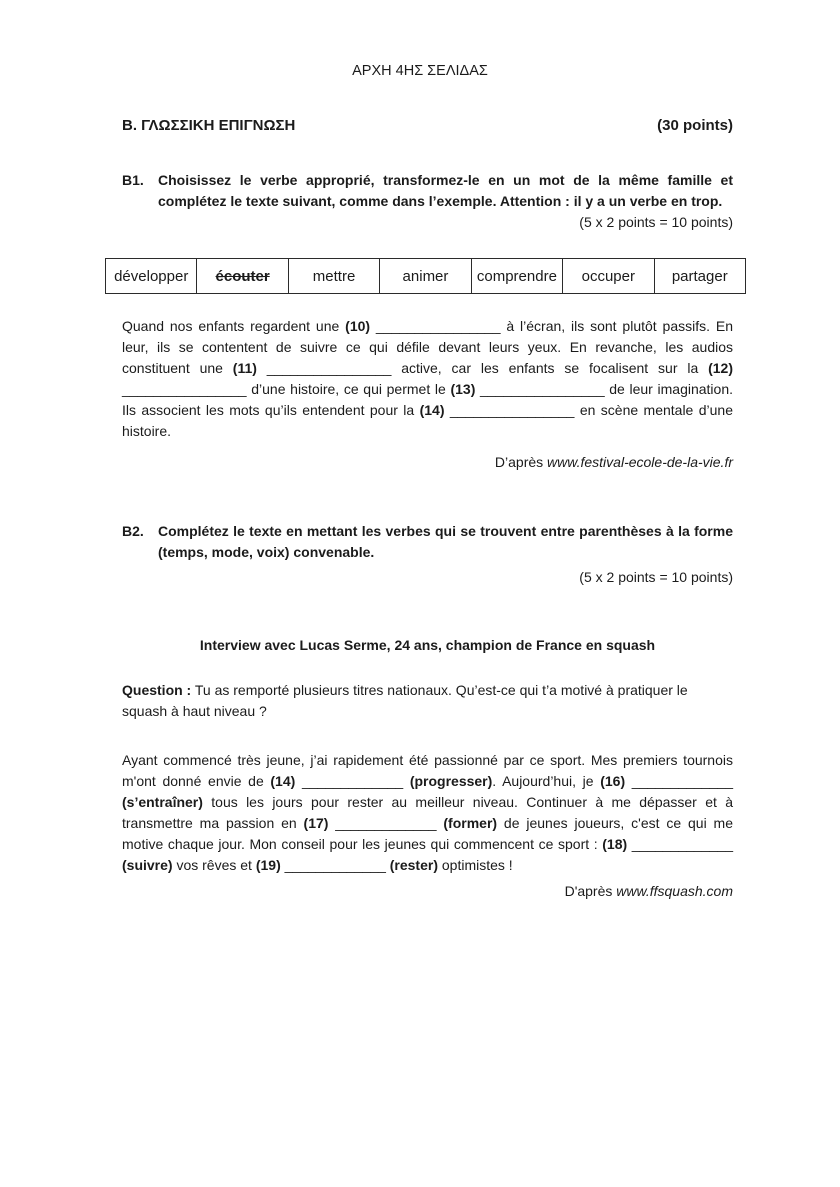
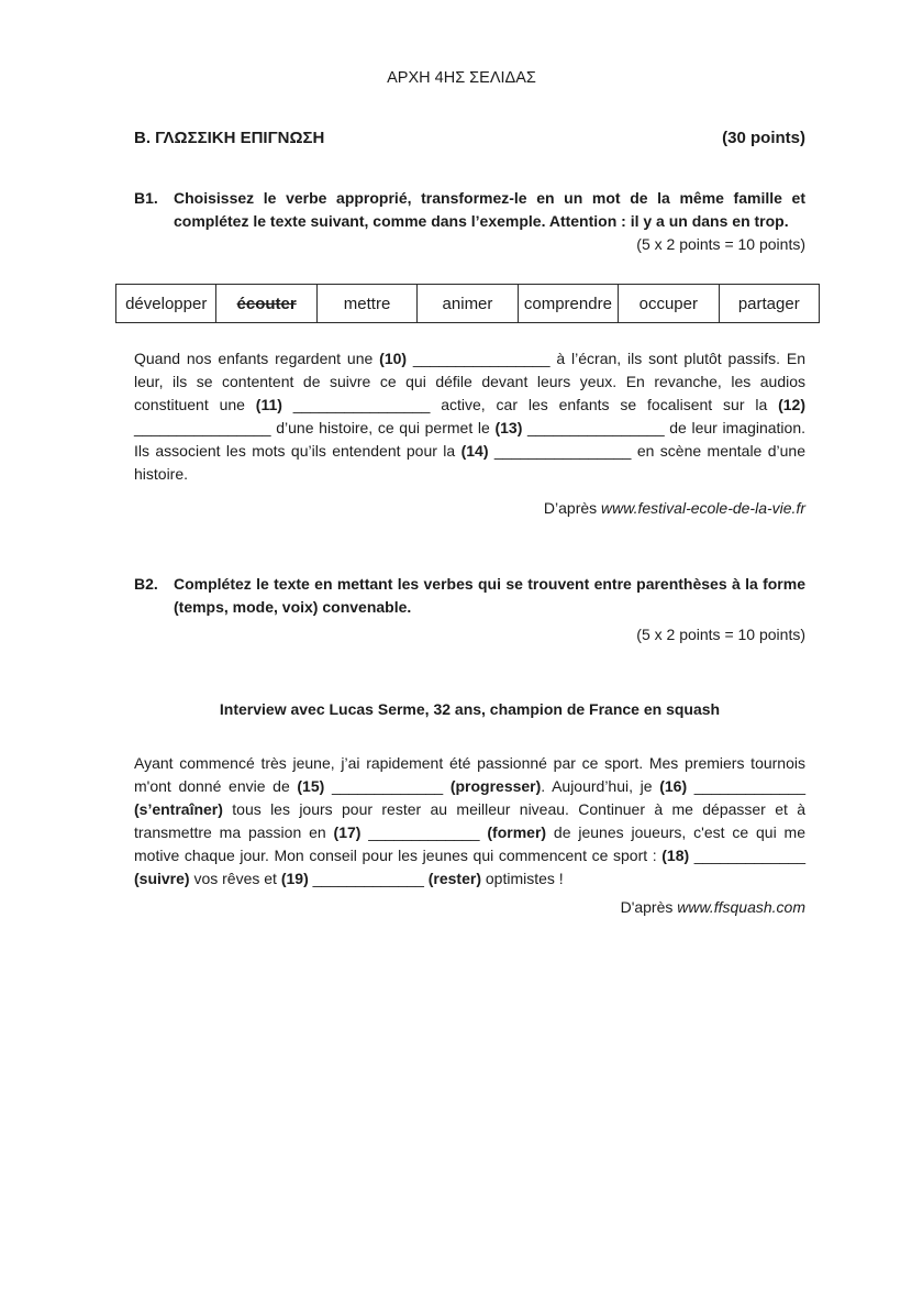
  ΑΡΧΗ 4ΗΣ ΣΕΛΙΔΑΣ
  Β. ΓΛΩΣΣΙΚΗ ΕΠΙΓΝΩΣΗ
  (30 points)
  B1.
- Choisissez le verbe approprié, transformez-le en un mot de la même famille et complétez le texte suivant, comme dans l’exemple. Attention : il y a un verbe en trop.
+ Choisissez le verbe approprié, transformez-le en un mot de la même famille et complétez le texte suivant, comme dans l’exemple. Attention : il y a un dans en trop.
  (5 x 2 points = 10 points)
  développer	écouter	mettre	animer	comprendre	occuper	partager
  Quand nos enfants regardent une (10) ________________ à l’écran, ils sont plutôt passifs. En leur, ils se contentent de suivre ce qui défile devant leurs yeux. En revanche, les audios constituent une (11) ________________ active, car les enfants se focalisent sur la (12) ________________ d’une histoire, ce qui permet le (13) ________________ de leur imagination. Ils associent les mots qu’ils entendent pour la (14) ________________ en scène mentale d’une histoire.
  D’après www.festival-ecole-de-la-vie.fr
  B2.
  Complétez le texte en mettant les verbes qui se trouvent entre parenthèses à la forme (temps, mode, voix) convenable.
  (5 x 2 points = 10 points)
- Interview avec Lucas Serme, 24 ans, champion de France en squash
+ Interview avec Lucas Serme, 32 ans, champion de France en squash
- Question : Tu as remporté plusieurs titres nationaux. Qu’est-ce qui t’a motivé à pratiquer le squash à haut niveau ?
- Ayant commencé très jeune, j’ai rapidement été passionné par ce sport. Mes premiers tournois m'ont donné envie de (14) _____________ (progresser). Aujourd’hui, je (16) _____________ (s’entraîner) tous les jours pour rester au meilleur niveau. Continuer à me dépasser et à transmettre ma passion en (17) _____________ (former) de jeunes joueurs, c'est ce qui me motive chaque jour. Mon conseil pour les jeunes qui commencent ce sport : (18) _____________ (suivre) vos rêves et (19) _____________ (rester) optimistes !
+ Ayant commencé très jeune, j’ai rapidement été passionné par ce sport. Mes premiers tournois m'ont donné envie de (15) _____________ (progresser). Aujourd’hui, je (16) _____________ (s’entraîner) tous les jours pour rester au meilleur niveau. Continuer à me dépasser et à transmettre ma passion en (17) _____________ (former) de jeunes joueurs, c'est ce qui me motive chaque jour. Mon conseil pour les jeunes qui commencent ce sport : (18) _____________ (suivre) vos rêves et (19) _____________ (rester) optimistes !
  D'après www.ffsquash.com
